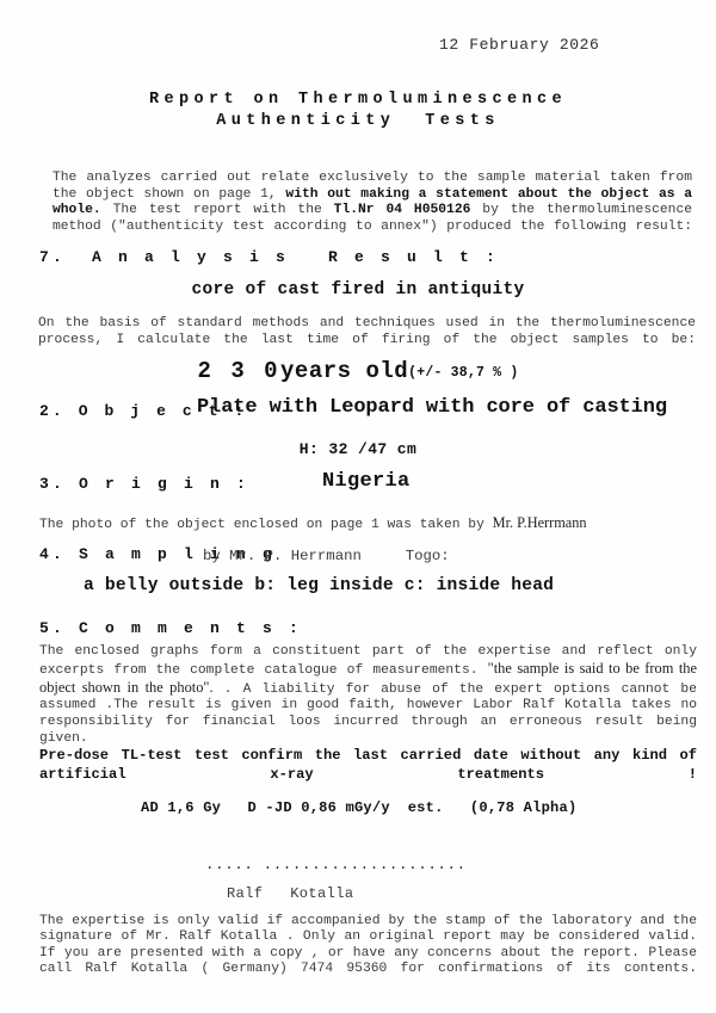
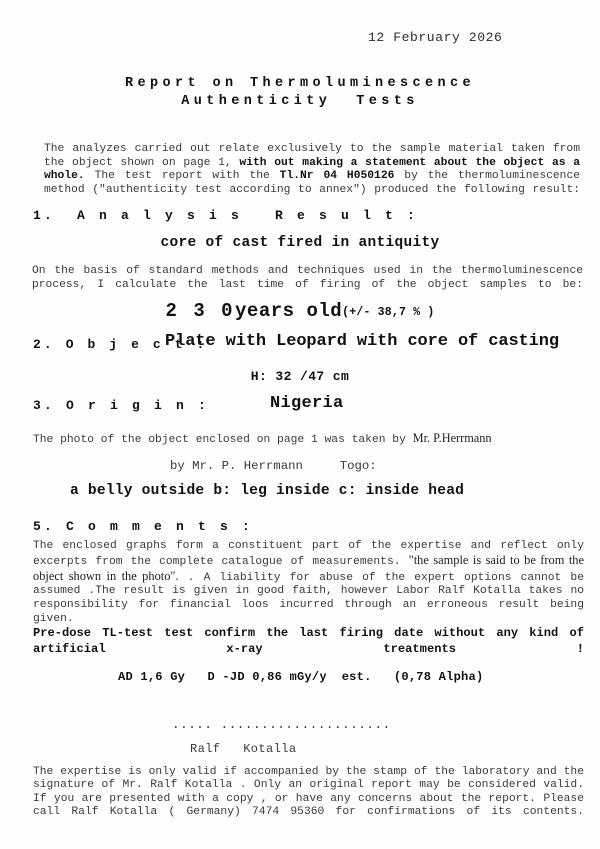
  12 February 2026
  Report on Thermoluminescence
  Authenticity Tests
  The analyzes carried out relate exclusively to the sample material taken from the object shown on page 1, with out making a statement about the object as a whole. The test report with the Tl.Nr 04 H050126 by the thermoluminescence method ("authenticity test according to annex") produced the following result:
- 7. A n a l y s i s R e s u l t :
+ 1. A n a l y s i s R e s u l t :
  core of cast fired in antiquity
  On the basis of standard methods and techniques used in the thermoluminescence process, I calculate the last time of firing of the object samples to be:
  2 3 0years old(+/- 38,7 % )
  2. O b j e c t :
  Plate with Leopard with core of casting
  H: 32 /47 cm
  3. O r i g i n :
  Nigeria
  The photo of the object enclosed on page 1 was taken by Mr. P.Herrmann
- 4. S a m p l i n g
  by Mr. P. Herrmann Togo:
  a belly outside b: leg inside c: inside head
  5. C o m m e n t s :
  The enclosed graphs form a constituent part of the expertise and reflect only excerpts from the complete catalogue of measurements. "the sample is said to be from the object shown in the photo". . A liability for abuse of the expert options cannot be assumed .The result is given in good faith, however Labor Ralf Kotalla takes no responsibility for financial loos incurred through an erroneous result being given.
- Pre-dose TL-test test confirm the last carried date without any kind of artificial x-ray treatments !
+ Pre-dose TL-test test confirm the last firing date without any kind of artificial x-ray treatments !
  AD 1,6 Gy D -JD 0,86 mGy/y est. (0,78 Alpha)
  ..... .....................
  Ralf Kotalla
  The expertise is only valid if accompanied by the stamp of the laboratory and the signature of Mr. Ralf Kotalla . Only an original report may be considered valid. If you are presented with a copy , or have any concerns about the report. Please call Ralf Kotalla ( Germany) 7474 95360 for confirmations of its contents.
